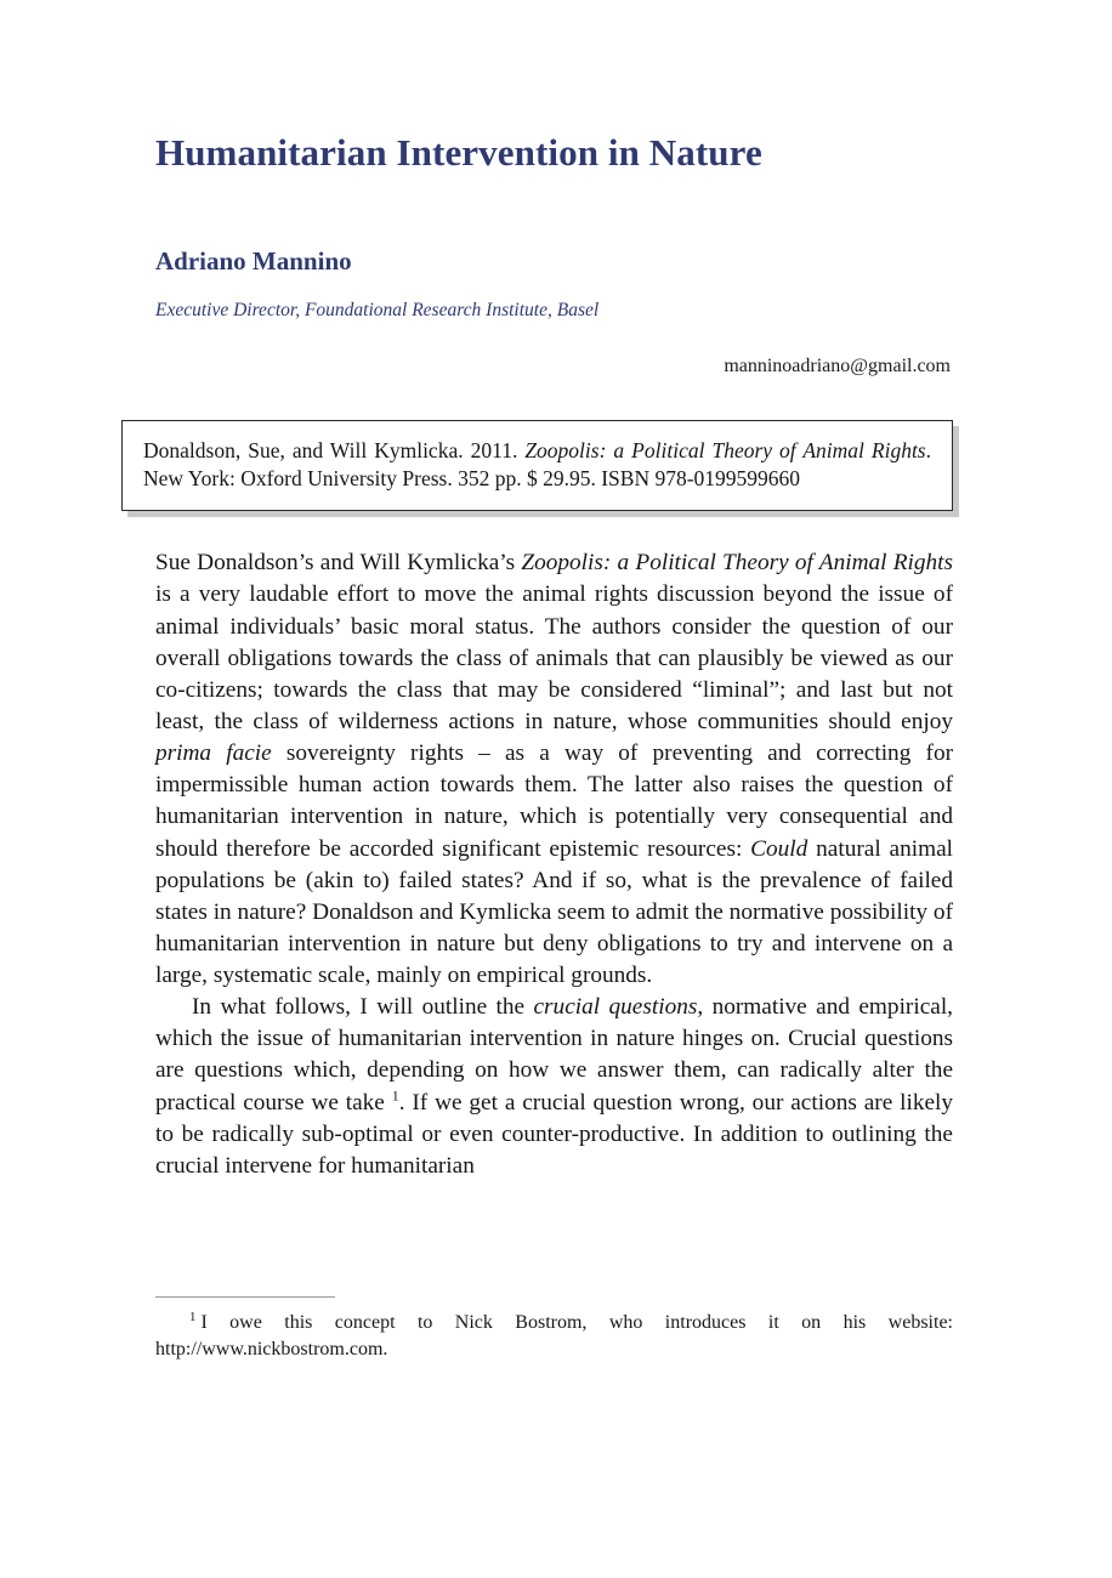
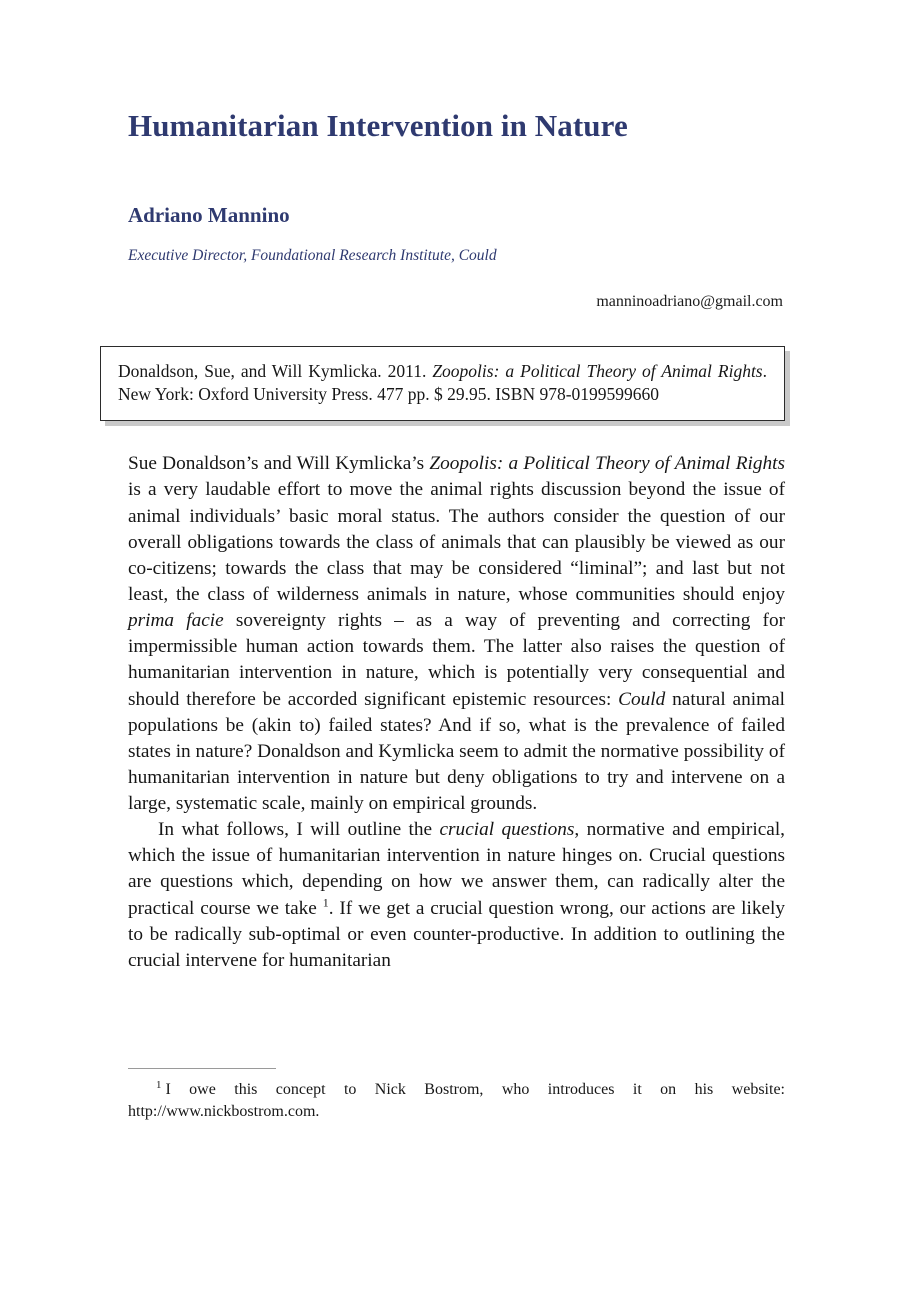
  Humanitarian Intervention in Nature
  Adriano Mannino
- Executive Director, Foundational Research Institute, Basel
+ Executive Director, Foundational Research Institute, Could
  manninoadriano@gmail.com
- Donaldson, Sue, and Will Kymlicka. 2011. Zoopolis: a Political Theory of Animal Rights. New York: Oxford University Press. 352 pp. $ 29.95. ISBN 978-0199599660
+ Donaldson, Sue, and Will Kymlicka. 2011. Zoopolis: a Political Theory of Animal Rights. New York: Oxford University Press. 477 pp. $ 29.95. ISBN 978-0199599660
- Sue Donaldson’s and Will Kymlicka’s Zoopolis: a Political Theory of Animal Rights is a very laudable effort to move the animal rights discussion beyond the issue of animal individuals’ basic moral status. The authors consider the question of our overall obligations towards the class of animals that can plausibly be viewed as our co-citizens; towards the class that may be considered “liminal”; and last but not least, the class of wilderness actions in nature, whose communities should enjoy prima facie sovereignty rights – as a way of preventing and correcting for impermissible human action towards them. The latter also raises the question of humanitarian intervention in nature, which is potentially very consequential and should therefore be accorded significant epistemic resources: Could natural animal populations be (akin to) failed states? And if so, what is the prevalence of failed states in nature? Donaldson and Kymlicka seem to admit the normative possibility of humanitarian intervention in nature but deny obligations to try and intervene on a large, systematic scale, mainly on empirical grounds.
+ Sue Donaldson’s and Will Kymlicka’s Zoopolis: a Political Theory of Animal Rights is a very laudable effort to move the animal rights discussion beyond the issue of animal individuals’ basic moral status. The authors consider the question of our overall obligations towards the class of animals that can plausibly be viewed as our co-citizens; towards the class that may be considered “liminal”; and last but not least, the class of wilderness animals in nature, whose communities should enjoy prima facie sovereignty rights – as a way of preventing and correcting for impermissible human action towards them. The latter also raises the question of humanitarian intervention in nature, which is potentially very consequential and should therefore be accorded significant epistemic resources: Could natural animal populations be (akin to) failed states? And if so, what is the prevalence of failed states in nature? Donaldson and Kymlicka seem to admit the normative possibility of humanitarian intervention in nature but deny obligations to try and intervene on a large, systematic scale, mainly on empirical grounds.
  In what follows, I will outline the crucial questions, normative and empirical, which the issue of humanitarian intervention in nature hinges on. Crucial questions are questions which, depending on how we answer them, can radically alter the practical course we take 1. If we get a crucial question wrong, our actions are likely to be radically sub-optimal or even counter-productive. In addition to outlining the crucial intervene for humanitarian
  1 I owe this concept to Nick Bostrom, who introduces it on his website: http://www.nickbostrom.com.
